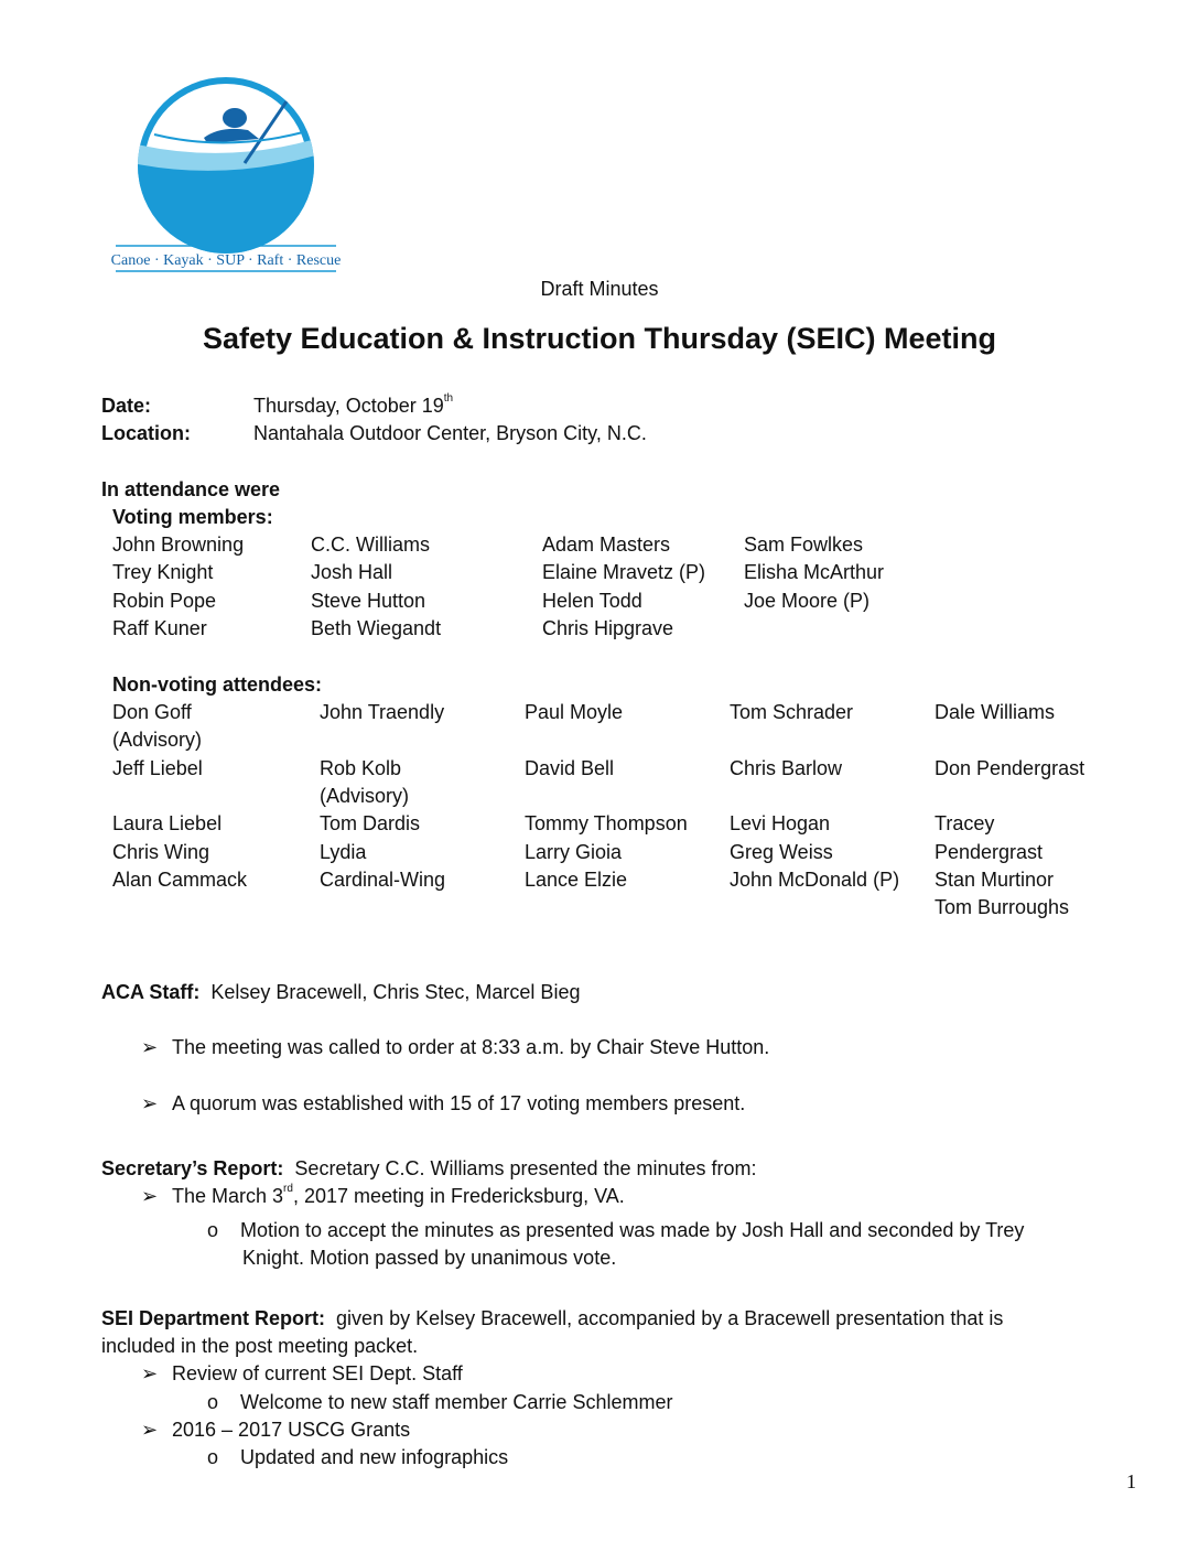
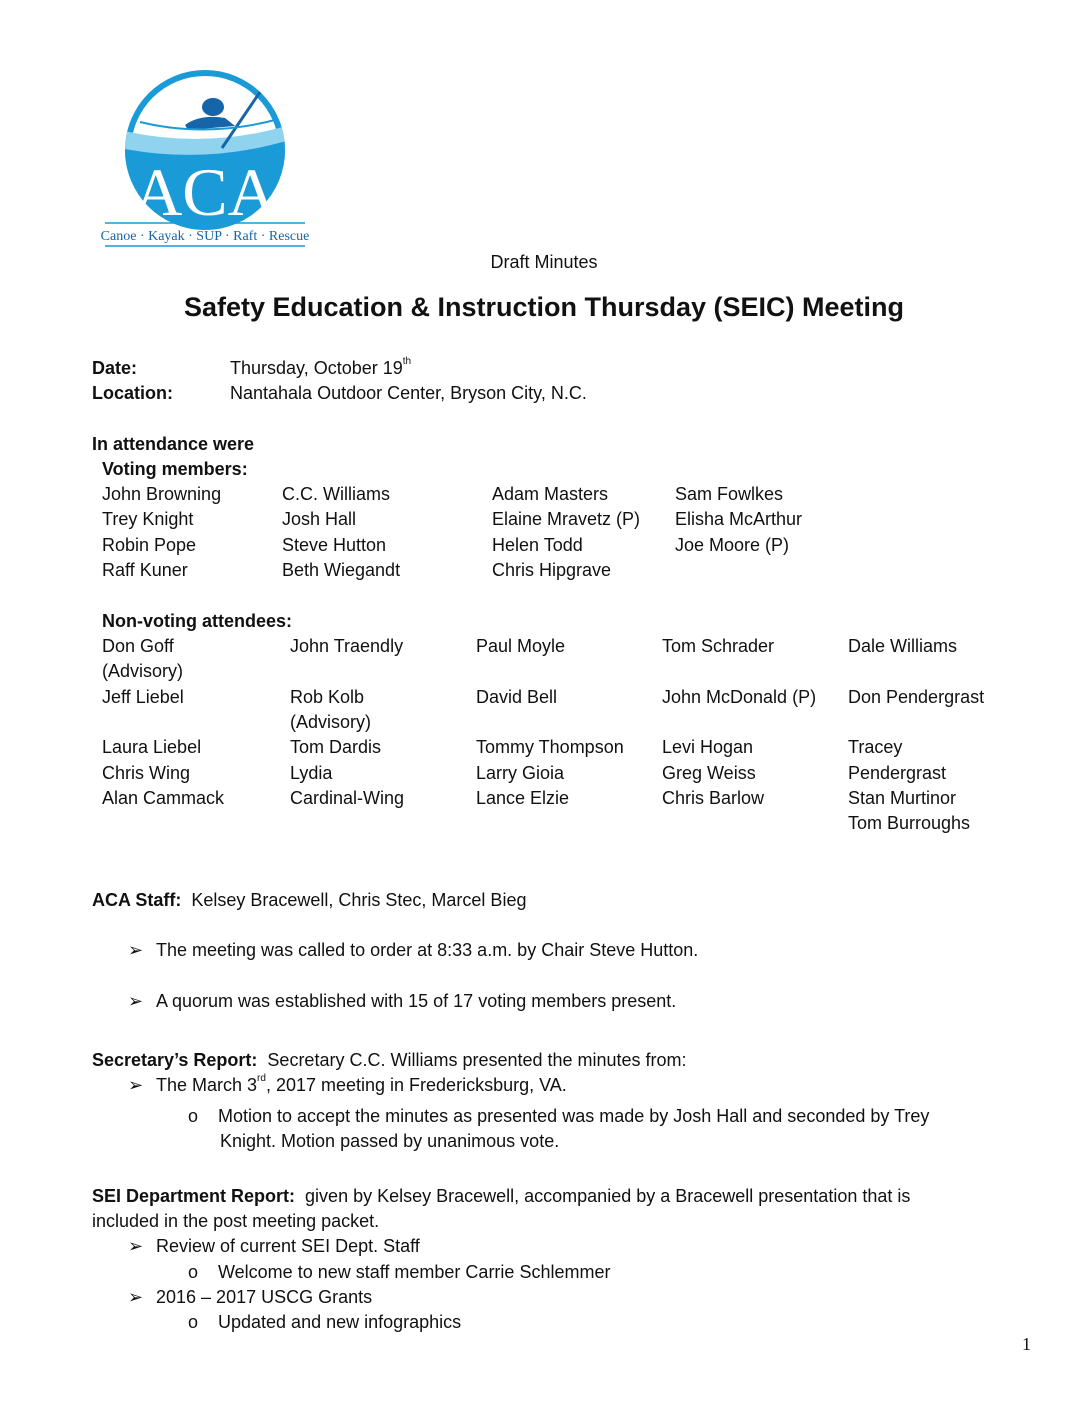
+ ACA
  Canoe · Kayak · SUP · Raft · Rescue
  Draft Minutes
  Safety Education & Instruction Thursday (SEIC) Meeting
  Date:
  Thursday, October 19th
  Location:
  Nantahala Outdoor Center, Bryson City, N.C.
  In attendance were
  Voting members:
  John Browning
  C.C. Williams
  Adam Masters
  Sam Fowlkes
  Trey Knight
  Josh Hall
  Elaine Mravetz (P)
  Elisha McArthur
  Robin Pope
  Steve Hutton
  Helen Todd
  Joe Moore (P)
  Raff Kuner
  Beth Wiegandt
  Chris Hipgrave
  Non-voting attendees:
  Don Goff
  John Traendly
  Paul Moyle
  Tom Schrader
  Dale Williams
  (Advisory)
  Jeff Liebel
  Rob Kolb
  David Bell
- Chris Barlow
+ John McDonald (P)
  Don Pendergrast
  (Advisory)
  Laura Liebel
  Tom Dardis
  Tommy Thompson
  Levi Hogan
  Tracey
  Chris Wing
  Lydia
  Larry Gioia
  Greg Weiss
  Pendergrast
  Alan Cammack
  Cardinal-Wing
  Lance Elzie
- John McDonald (P)
+ Chris Barlow
  Stan Murtinor
  Tom Burroughs
  ACA Staff: Kelsey Bracewell, Chris Stec, Marcel Bieg
  ➢ The meeting was called to order at 8:33 a.m. by Chair Steve Hutton.
  ➢ A quorum was established with 15 of 17 voting members present.
  Secretary’s Report: Secretary C.C. Williams presented the minutes from:
  ➢ The March 3rd, 2017 meeting in Fredericksburg, VA.
  o Motion to accept the minutes as presented was made by Josh Hall and seconded by Trey
  Knight. Motion passed by unanimous vote.
  SEI Department Report: given by Kelsey Bracewell, accompanied by a Bracewell presentation that is
  included in the post meeting packet.
  ➢ Review of current SEI Dept. Staff
  o Welcome to new staff member Carrie Schlemmer
  ➢ 2016 – 2017 USCG Grants
  o Updated and new infographics
  1
